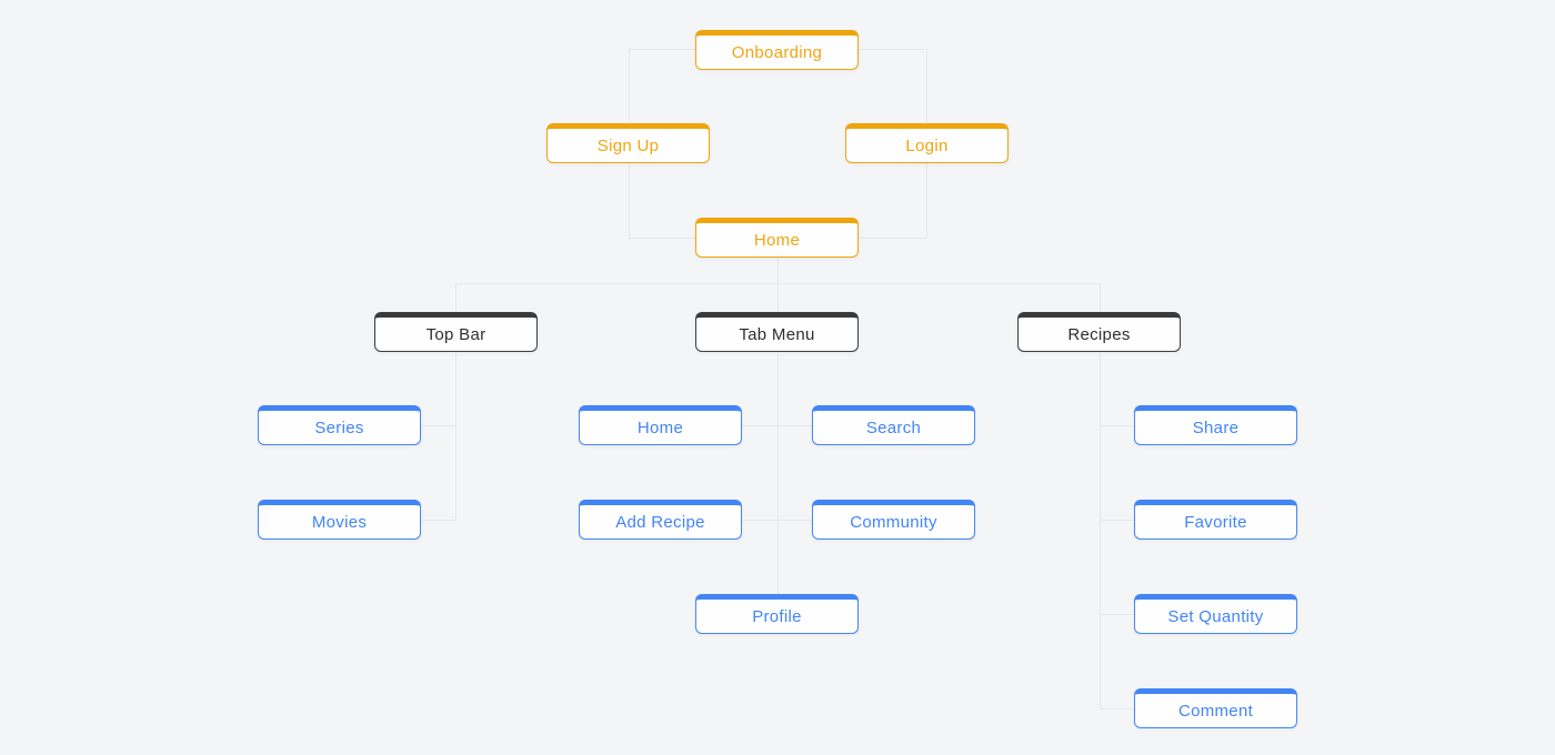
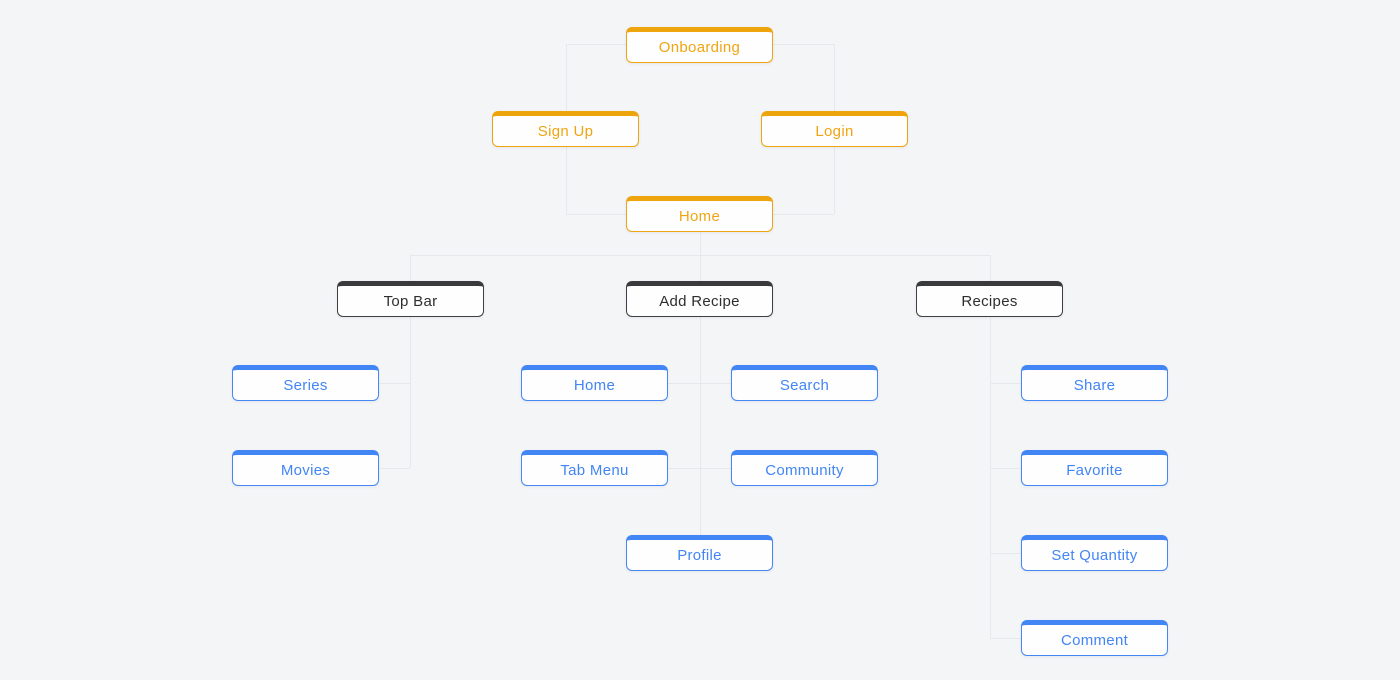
  Onboarding
  Sign Up
  Login
  Home
  Top Bar
- Tab Menu
+ Add Recipe
  Recipes
  Series
  Movies
  Home
  Search
- Add Recipe
+ Tab Menu
  Community
  Profile
  Share
  Favorite
  Set Quantity
  Comment
